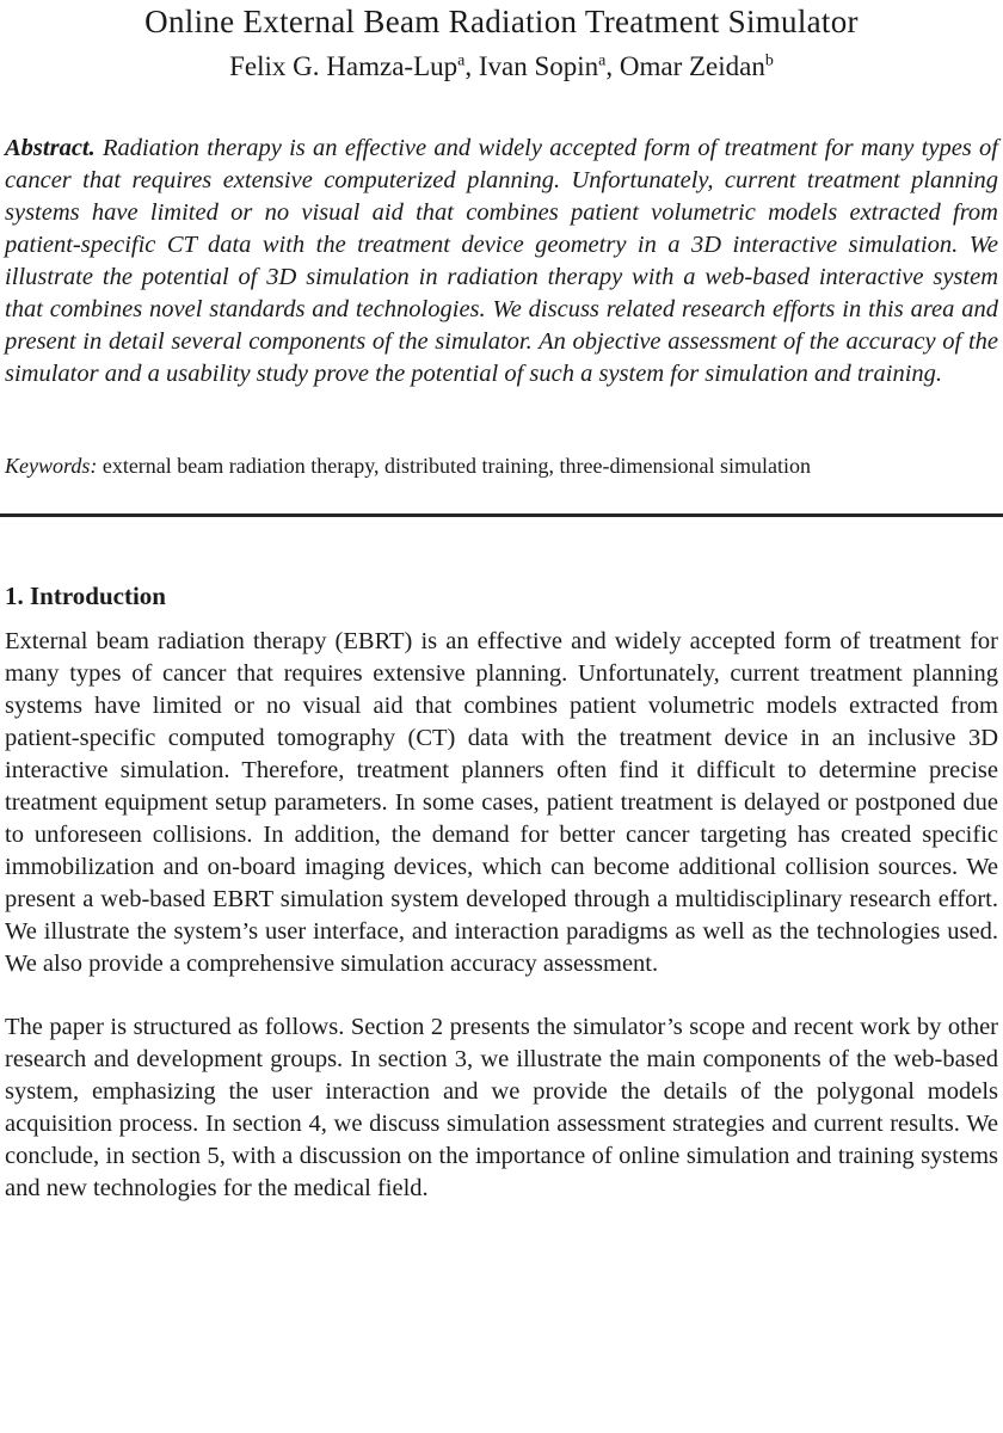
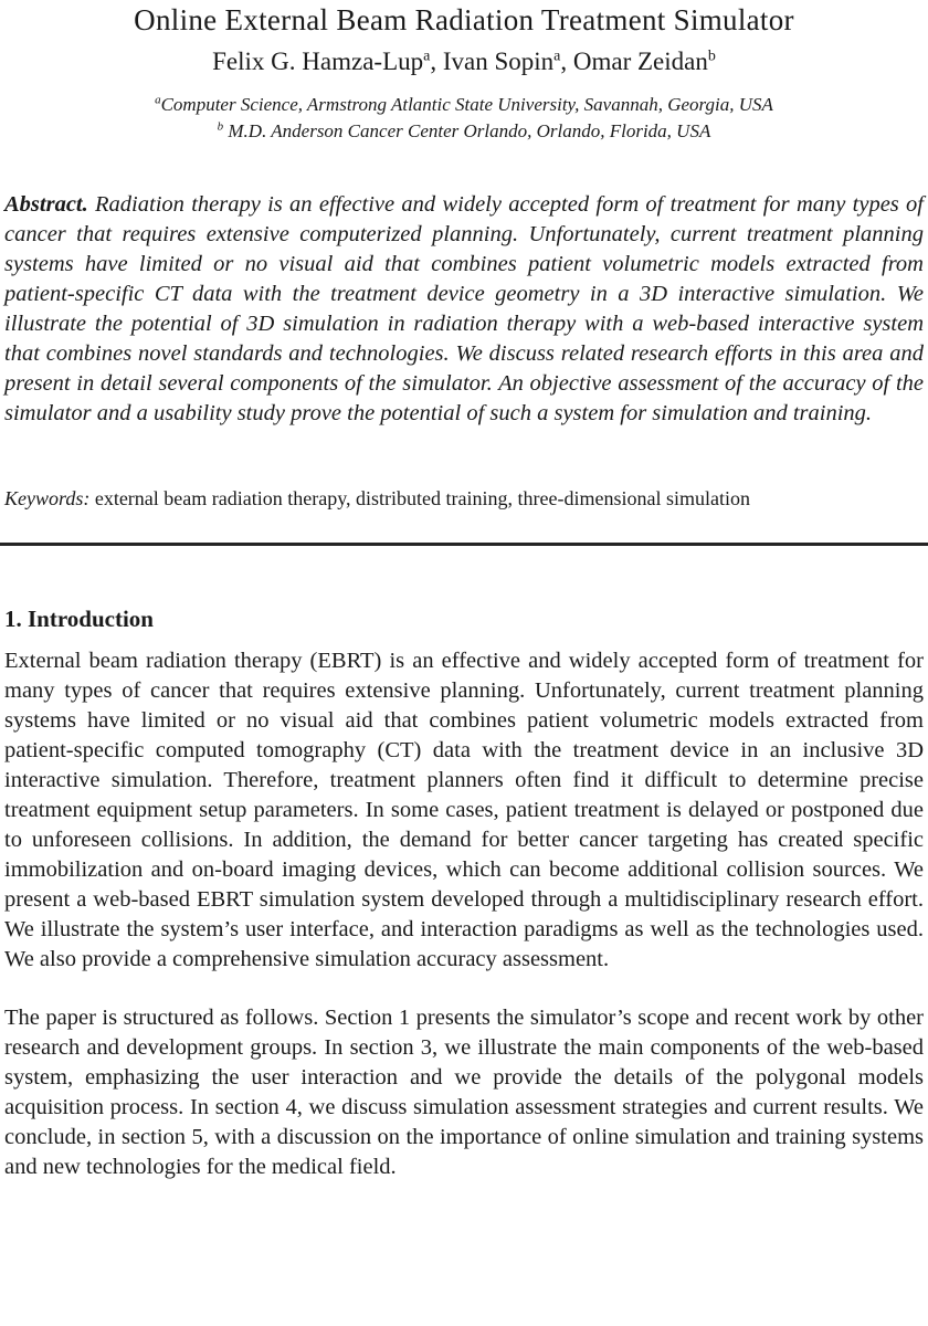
  Online External Beam Radiation Treatment Simulator
  Felix G. Hamza-Lupa, Ivan Sopina, Omar Zeidanb
+ aComputer Science, Armstrong Atlantic State University, Savannah, Georgia, USA
+ b M.D. Anderson Cancer Center Orlando, Orlando, Florida, USA
  Abstract. Radiation therapy is an effective and widely accepted form of treatment for many types of cancer that requires extensive computerized planning. Unfortunately, current treatment planning systems have limited or no visual aid that combines patient volumetric models extracted from patient-specific CT data with the treatment device geometry in a 3D interactive simulation. We illustrate the potential of 3D simulation in radiation therapy with a web-based interactive system that combines novel standards and technologies. We discuss related research efforts in this area and present in detail several components of the simulator. An objective assessment of the accuracy of the simulator and a usability study prove the potential of such a system for simulation and training.
  Keywords: external beam radiation therapy, distributed training, three-dimensional simulation
  1. Introduction
  External beam radiation therapy (EBRT) is an effective and widely accepted form of treatment for many types of cancer that requires extensive planning. Unfortunately, current treatment planning systems have limited or no visual aid that combines patient volumetric models extracted from patient-specific computed tomography (CT) data with the treatment device in an inclusive 3D interactive simulation. Therefore, treatment planners often find it difficult to determine precise treatment equipment setup parameters. In some cases, patient treatment is delayed or postponed due to unforeseen collisions. In addition, the demand for better cancer targeting has created specific immobilization and on-board imaging devices, which can become additional collision sources. We present a web-based EBRT simulation system developed through a multidisciplinary research effort. We illustrate the system’s user interface, and interaction paradigms as well as the technologies used. We also provide a comprehensive simulation accuracy assessment.
- The paper is structured as follows. Section 2 presents the simulator’s scope and recent work by other research and development groups. In section 3, we illustrate the main components of the web-based system, emphasizing the user interaction and we provide the details of the polygonal models acquisition process. In section 4, we discuss simulation assessment strategies and current results. We conclude, in section 5, with a discussion on the importance of online simulation and training systems and new technologies for the medical field.
+ The paper is structured as follows. Section 1 presents the simulator’s scope and recent work by other research and development groups. In section 3, we illustrate the main components of the web-based system, emphasizing the user interaction and we provide the details of the polygonal models acquisition process. In section 4, we discuss simulation assessment strategies and current results. We conclude, in section 5, with a discussion on the importance of online simulation and training systems and new technologies for the medical field.
